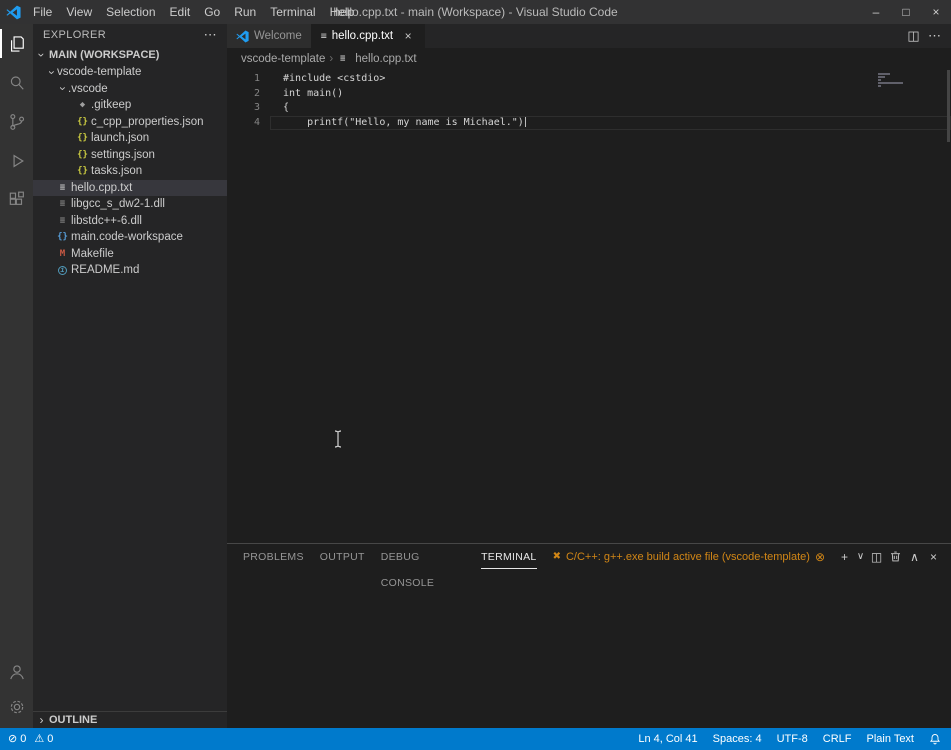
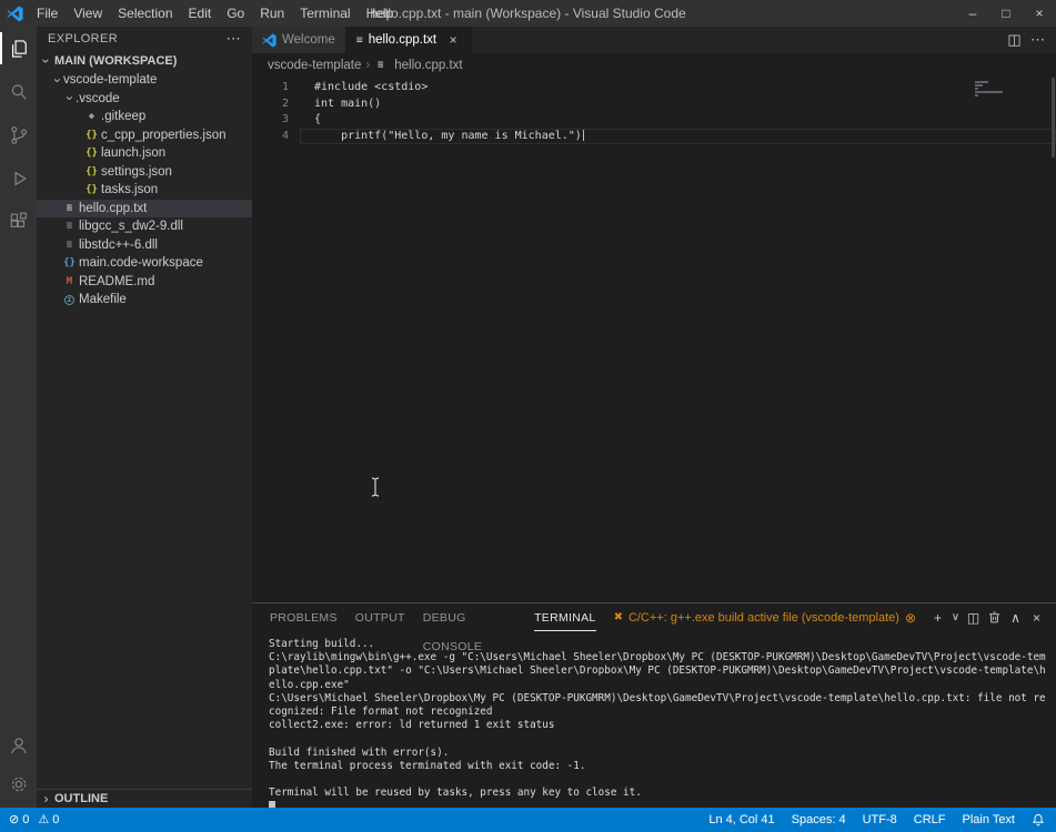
  File
  View
  Selection
  Edit
  Go
  Run
  Terminal
  Help
  hello.cpp.txt - main (Workspace) - Visual Studio Code
  –
  □
  ×
  EXPLORER
  ⋯
  MAIN (WORKSPACE)
  vscode-template
  .vscode
  ◆
  .gitkeep
  {}
  c_cpp_properties.json
  {}
  launch.json
  {}
  settings.json
  {}
  tasks.json
  ≡
  hello.cpp.txt
  ≡
- libgcc_s_dw2-1.dll
+ libgcc_s_dw2-9.dll
  ≡
  libstdc++-6.dll
  {}
  main.code-workspace
  M
- Makefile
+ README.md
  i
- README.md
+ Makefile
  ›
  OUTLINE
  Welcome
  ≡
  hello.cpp.txt
  ×
  ◫
  ⋯
  vscode-template
  ›
  ≡
  hello.cpp.txt
  1
  #include <cstdio>
  2
  int main()
  3
  {
  4
  printf("Hello, my name is Michael.")
  PROBLEMS
  OUTPUT
  DEBUG CONSOLE
  TERMINAL
  ✖
  C/C++: g++.exe build active file (vscode-template)
  ⊗
  +
  ∨
  ◫
  ∧
  ×
+ Starting build...
+ C:\raylib\mingw\bin\g++.exe -g "C:\Users\Michael Sheeler\Dropbox\My PC (DESKTOP-PUKGMRM)\Desktop\GameDevTV\Project\vscode-tem
+ plate\hello.cpp.txt" -o "C:\Users\Michael Sheeler\Dropbox\My PC (DESKTOP-PUKGMRM)\Desktop\GameDevTV\Project\vscode-template\h
+ ello.cpp.exe"
+ C:\Users\Michael Sheeler\Dropbox\My PC (DESKTOP-PUKGMRM)\Desktop\GameDevTV\Project\vscode-template\hello.cpp.txt: file not re
+ cognized: File format not recognized
+ collect2.exe: error: ld returned 1 exit status
+ Build finished with error(s).
+ The terminal process terminated with exit code: -1.
+ Terminal will be reused by tasks, press any key to close it.
  ⊘
  0
  ⚠
  0
  Ln 4, Col 41
  Spaces: 4
  UTF-8
  CRLF
  Plain Text
